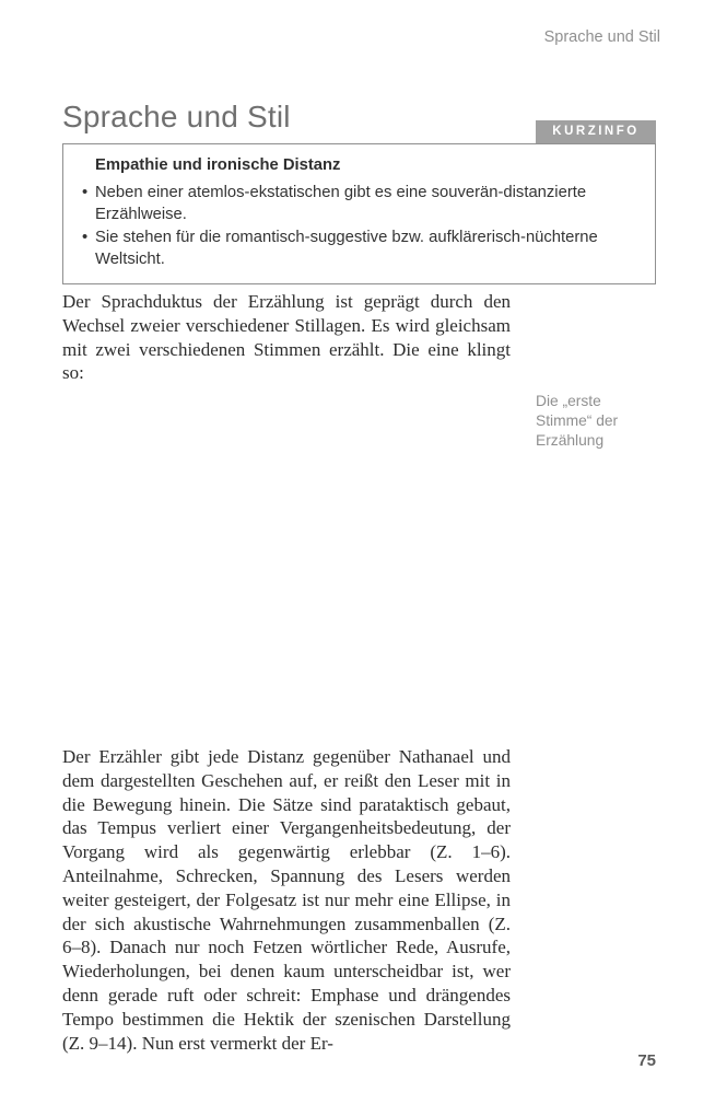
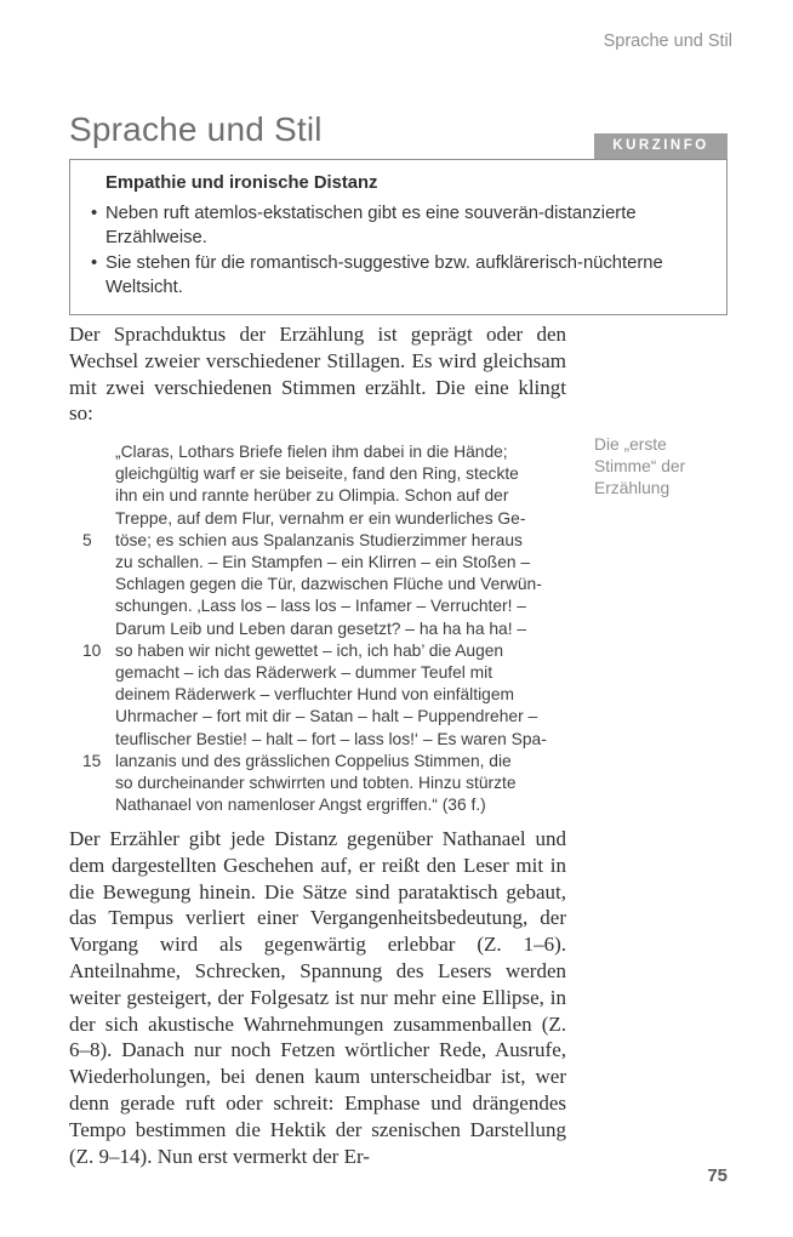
  Sprache und Stil
  Sprache und Stil
  KURZINFO
  Empathie und ironische Distanz
  •
- Neben einer atemlos-ekstatischen gibt es eine souverän-distanzierte Erzählweise.
+ Neben ruft atemlos-ekstatischen gibt es eine souverän-distanzierte Erzählweise.
  •
  Sie stehen für die romantisch-suggestive bzw. aufklärerisch-nüchterne Weltsicht.
- Der Sprachduktus der Erzählung ist geprägt durch den Wechsel zweier verschiedener Stillagen. Es wird gleichsam mit zwei verschiedenen Stimmen erzählt. Die eine klingt so:
+ Der Sprachduktus der Erzählung ist geprägt oder den Wechsel zweier verschiedener Stillagen. Es wird gleichsam mit zwei verschiedenen Stimmen erzählt. Die eine klingt so:
+ „Claras, Lothars Briefe fielen ihm dabei in die Hände;
+ gleichgültig warf er sie beiseite, fand den Ring, steckte
+ ihn ein und rannte herüber zu Olimpia. Schon auf der
+ Treppe, auf dem Flur, vernahm er ein wunderliches Ge-
+ 5
+ töse; es schien aus Spalanzanis Studierzimmer heraus
+ zu schallen. – Ein Stampfen – ein Klirren – ein Stoßen –
+ Schlagen gegen die Tür, dazwischen Flüche und Verwün-
+ schungen. ‚Lass los – lass los – Infamer – Verruchter! –
+ Darum Leib und Leben daran gesetzt? – ha ha ha ha! –
+ 10
+ so haben wir nicht gewettet – ich, ich hab’ die Augen
+ gemacht – ich das Räderwerk – dummer Teufel mit
+ deinem Räderwerk – verfluchter Hund von einfältigem
+ Uhrmacher – fort mit dir – Satan – halt – Puppendreher –
+ teuflischer Bestie! – halt – fort – lass los!‘ – Es waren Spa-
+ 15
+ lanzanis und des grässlichen Coppelius Stimmen, die
+ so durcheinander schwirrten und tobten. Hinzu stürzte
+ Nathanael von namenloser Angst ergriffen.“ (36 f.)
  Die „erste Stimme“ der Erzählung
  Der Erzähler gibt jede Distanz gegenüber Nathanael und dem dargestellten Geschehen auf, er reißt den Leser mit in die Bewegung hinein. Die Sätze sind parataktisch gebaut, das Tempus verliert einer Vergangenheitsbedeutung, der Vorgang wird als gegenwärtig erlebbar (Z. 1–6). Anteilnahme, Schrecken, Spannung des Lesers werden weiter gesteigert, der Folgesatz ist nur mehr eine Ellipse, in der sich akustische Wahrnehmungen zusammenballen (Z. 6–8). Danach nur noch Fetzen wörtlicher Rede, Ausrufe, Wiederholungen, bei denen kaum unterscheidbar ist, wer denn gerade ruft oder schreit: Emphase und drängendes Tempo bestimmen die Hektik der szenischen Darstellung (Z. 9–14). Nun erst vermerkt der Er-
  75
